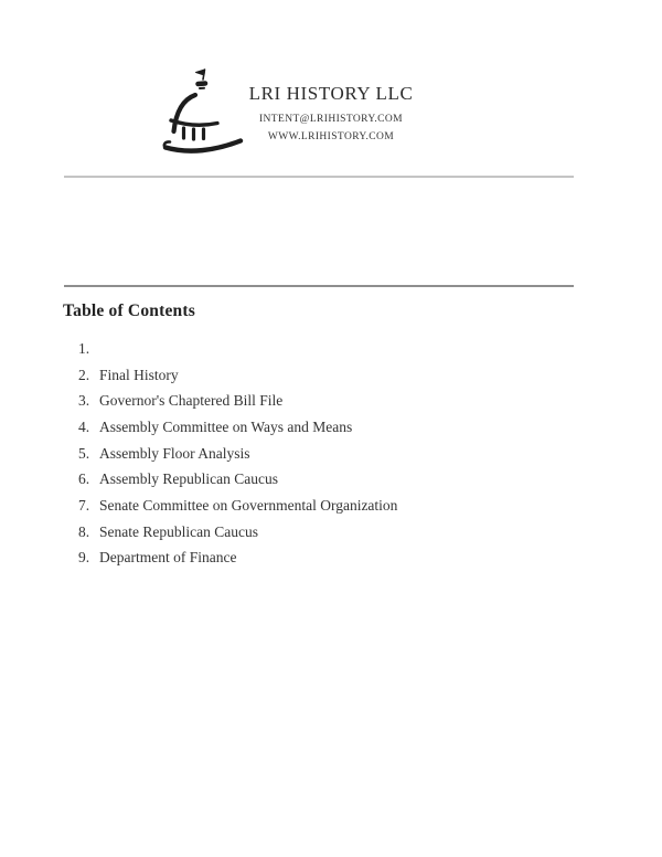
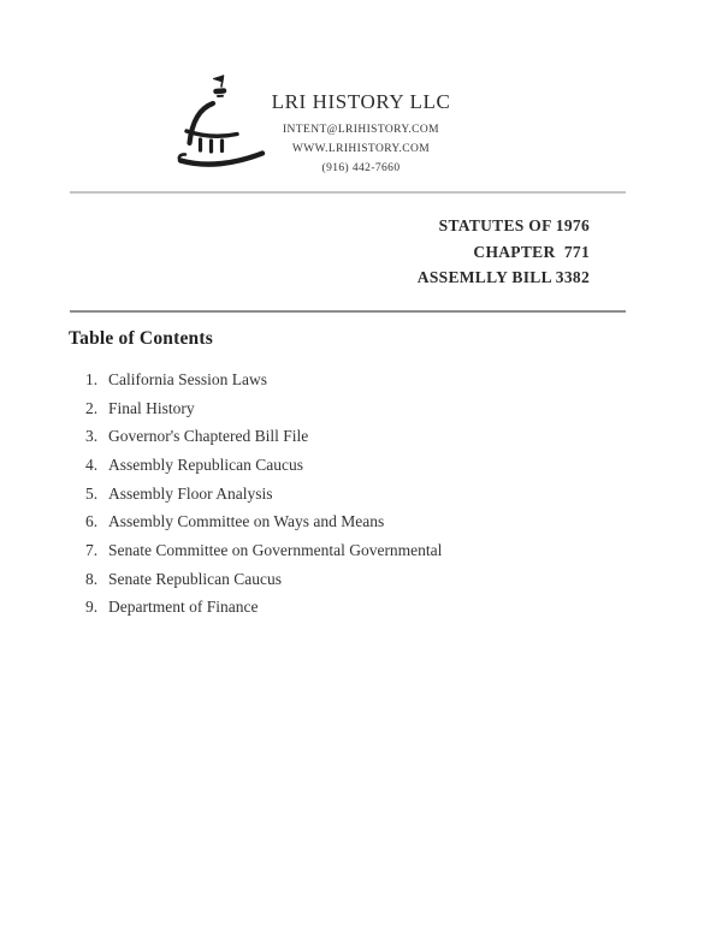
  LRI HISTORY LLC
  INTENT@LRIHISTORY.COM
  WWW.LRIHISTORY.COM
+ (916) 442-7660
+ STATUTES OF 1976
+ CHAPTER 771
+ ASSEMLLY BILL 3382
  Table of Contents
  1.
+ California Session Laws
  2.
  Final History
  3.
  Governor's Chaptered Bill File
  4.
- Assembly Committee on Ways and Means
+ Assembly Republican Caucus
  5.
  Assembly Floor Analysis
  6.
- Assembly Republican Caucus
+ Assembly Committee on Ways and Means
  7.
- Senate Committee on Governmental Organization
+ Senate Committee on Governmental Governmental
  8.
  Senate Republican Caucus
  9.
  Department of Finance
